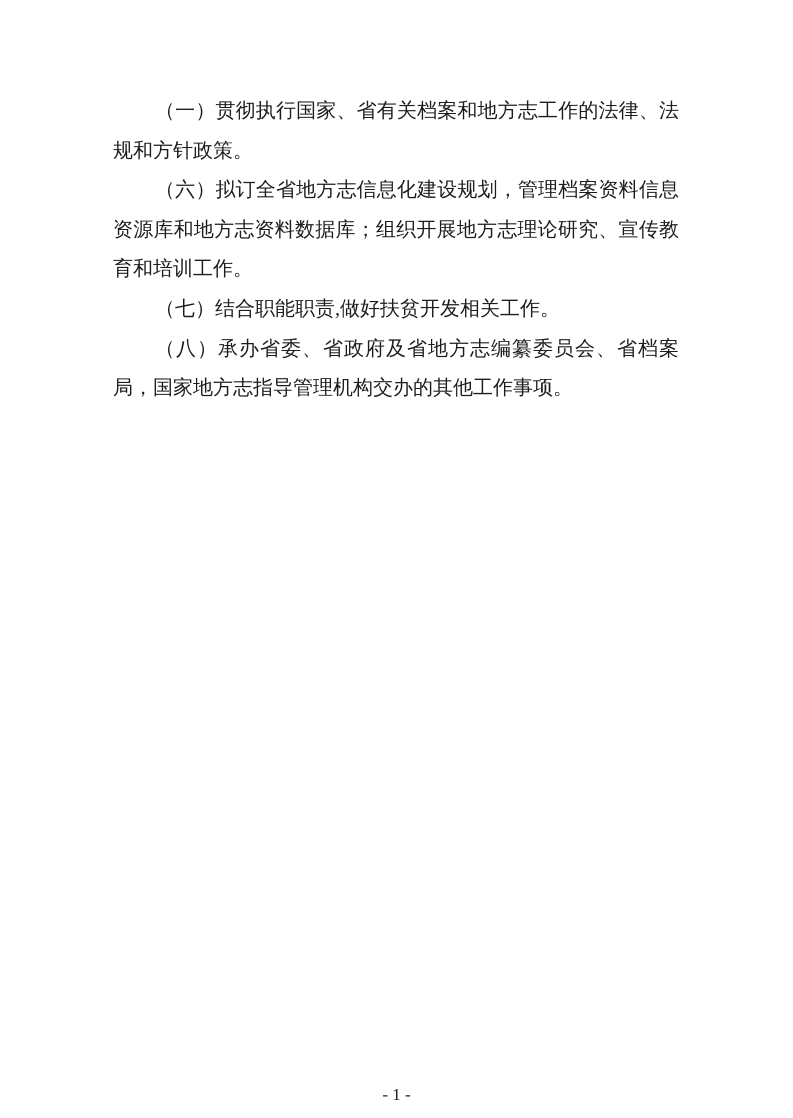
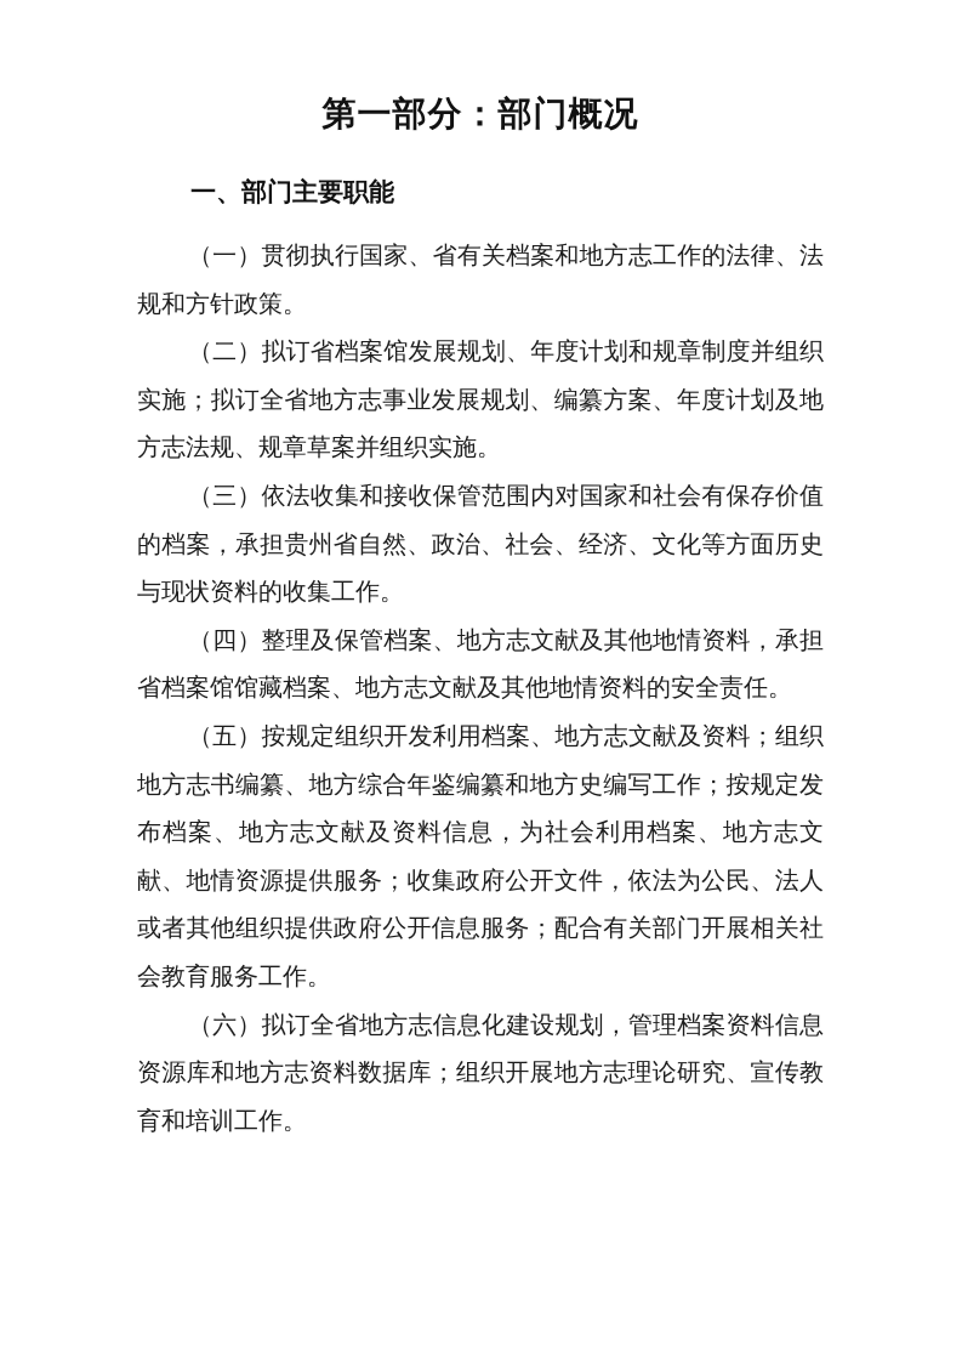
+ 第一部分：部门概况
+ 一、部门主要职能
  （一）贯彻执行国家、省有关档案和地方志工作的法律、法规和方针政策。
+ （二）拟订省档案馆发展规划、年度计划和规章制度并组织实施；拟订全省地方志事业发展规划、编纂方案、年度计划及地方志法规、规章草案并组织实施。
+ （三）依法收集和接收保管范围内对国家和社会有保存价值的档案，承担贵州省自然、政治、社会、经济、文化等方面历史与现状资料的收集工作。
+ （四）整理及保管档案、地方志文献及其他地情资料，承担省档案馆馆藏档案、地方志文献及其他地情资料的安全责任。
+ （五）按规定组织开发利用档案、地方志文献及资料；组织地方志书编纂、地方综合年鉴编纂和地方史编写工作；按规定发布档案、地方志文献及资料信息，为社会利用档案、地方志文献、地情资源提供服务；收集政府公开文件，依法为公民、法人或者其他组织提供政府公开信息服务；配合有关部门开展相关社会教育服务工作。
  （六）拟订全省地方志信息化建设规划，管理档案资料信息资源库和地方志资料数据库；组织开展地方志理论研究、宣传教育和培训工作。
- （七）结合职能职责,做好扶贫开发相关工作。
- （八）承办省委、省政府及省地方志编纂委员会、省档案局，国家地方志指导管理机构交办的其他工作事项。
- - 1 -
